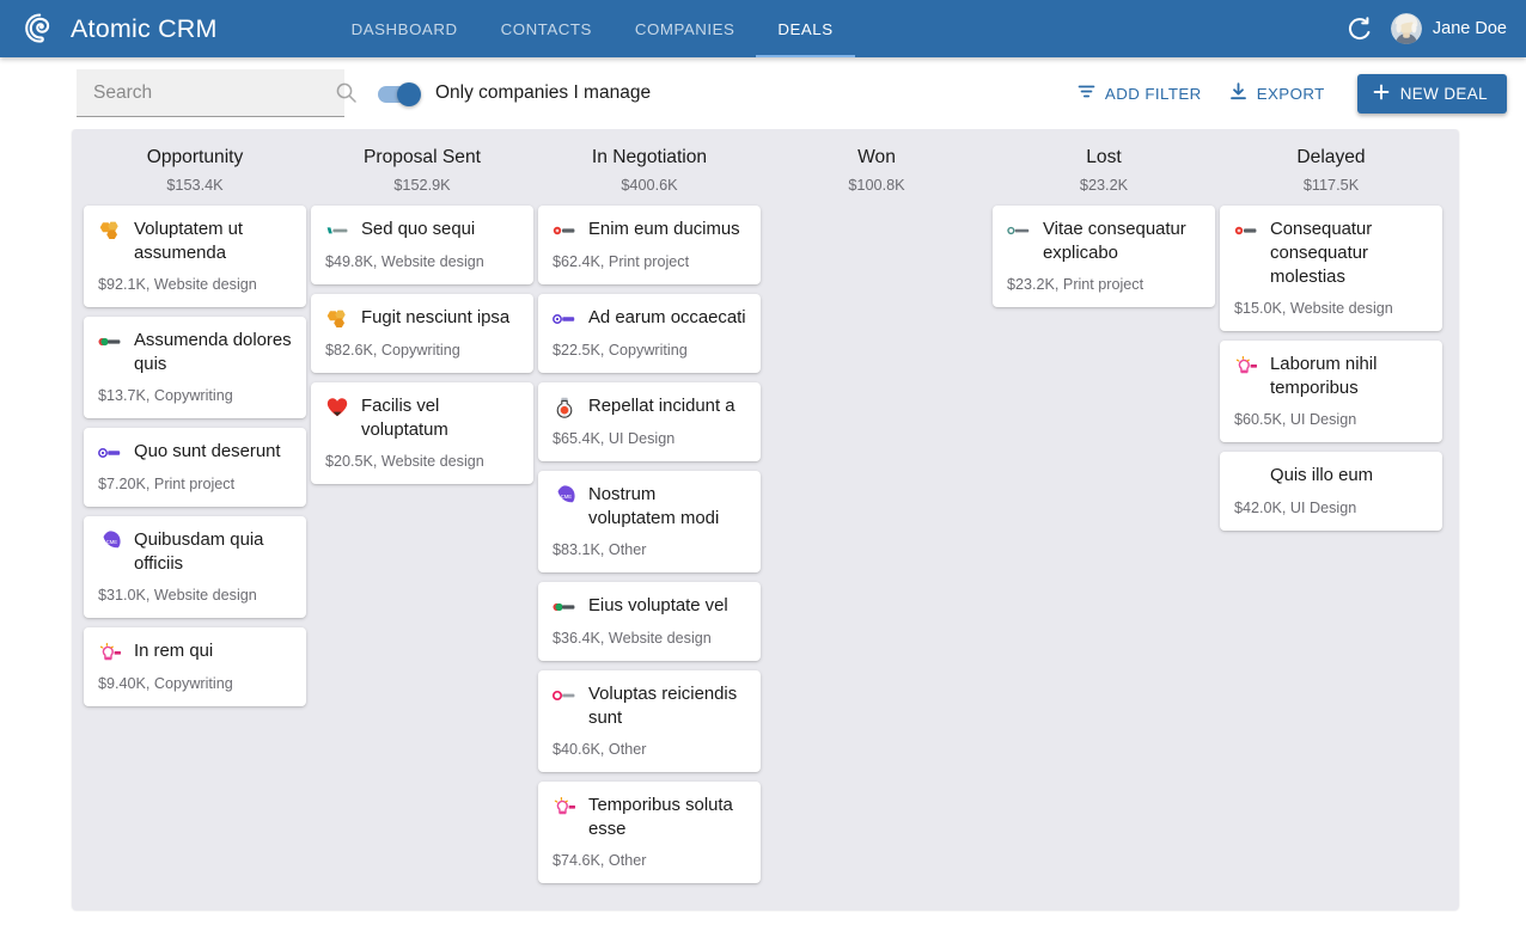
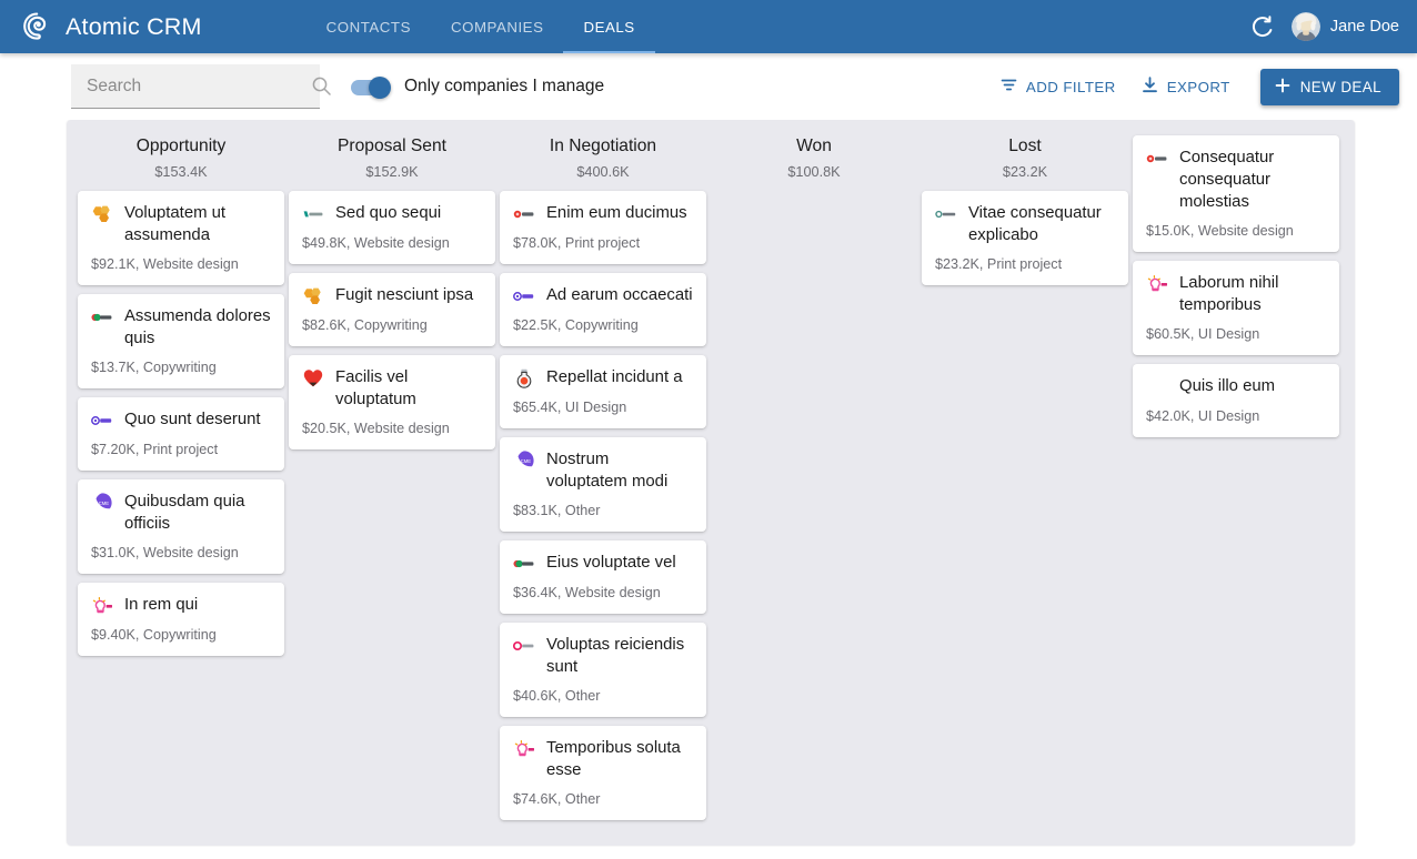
  Atomic CRM
- DASHBOARD
  CONTACTS
  COMPANIES
  DEALS
  Jane Doe
  Search
  Only companies I manage
  ADD FILTER
  EXPORT
  NEW DEAL
  Opportunity
  $153.4K
  Voluptatem ut assumenda
  $92.1K, Website design
  Assumenda dolores quis
  $13.7K, Copywriting
  Quo sunt deserunt
  $7.20K, Print project
  Quibusdam quia officiis
  $31.0K, Website design
  In rem qui
  $9.40K, Copywriting
  Proposal Sent
  $152.9K
  Sed quo sequi
  $49.8K, Website design
  Fugit nesciunt ipsa
  $82.6K, Copywriting
  Facilis vel voluptatum
  $20.5K, Website design
  In Negotiation
  $400.6K
  Enim eum ducimus
- $62.4K, Print project
+ $78.0K, Print project
  Ad earum occaecati
  $22.5K, Copywriting
  Repellat incidunt a
  $65.4K, UI Design
  Nostrum voluptatem modi
  $83.1K, Other
  Eius voluptate vel
  $36.4K, Website design
  Voluptas reiciendis sunt
  $40.6K, Other
  Temporibus soluta esse
  $74.6K, Other
  Won
  $100.8K
  Lost
  $23.2K
  Vitae consequatur explicabo
  $23.2K, Print project
- Delayed
- $117.5K
  Consequatur consequatur molestias
  $15.0K, Website design
  Laborum nihil temporibus
  $60.5K, UI Design
  Quis illo eum
  $42.0K, UI Design
